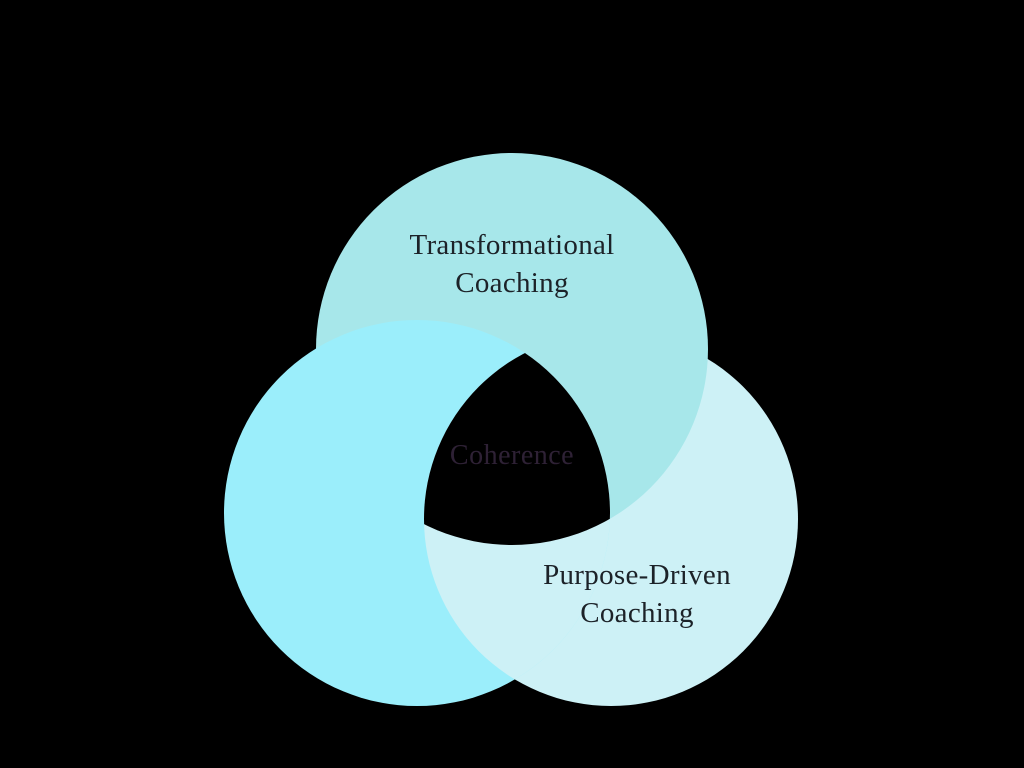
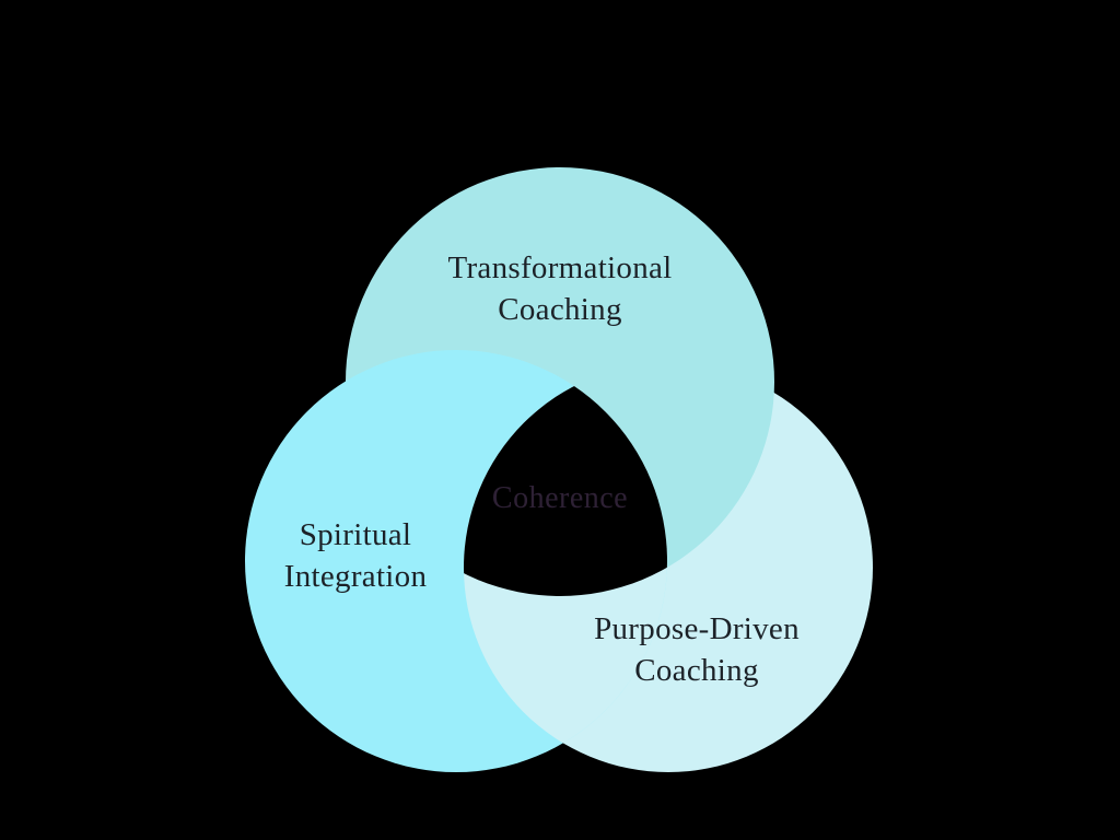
  Transformational
  Coaching
+ Spiritual
+ Integration
  Purpose-Driven
  Coaching
  Coherence
